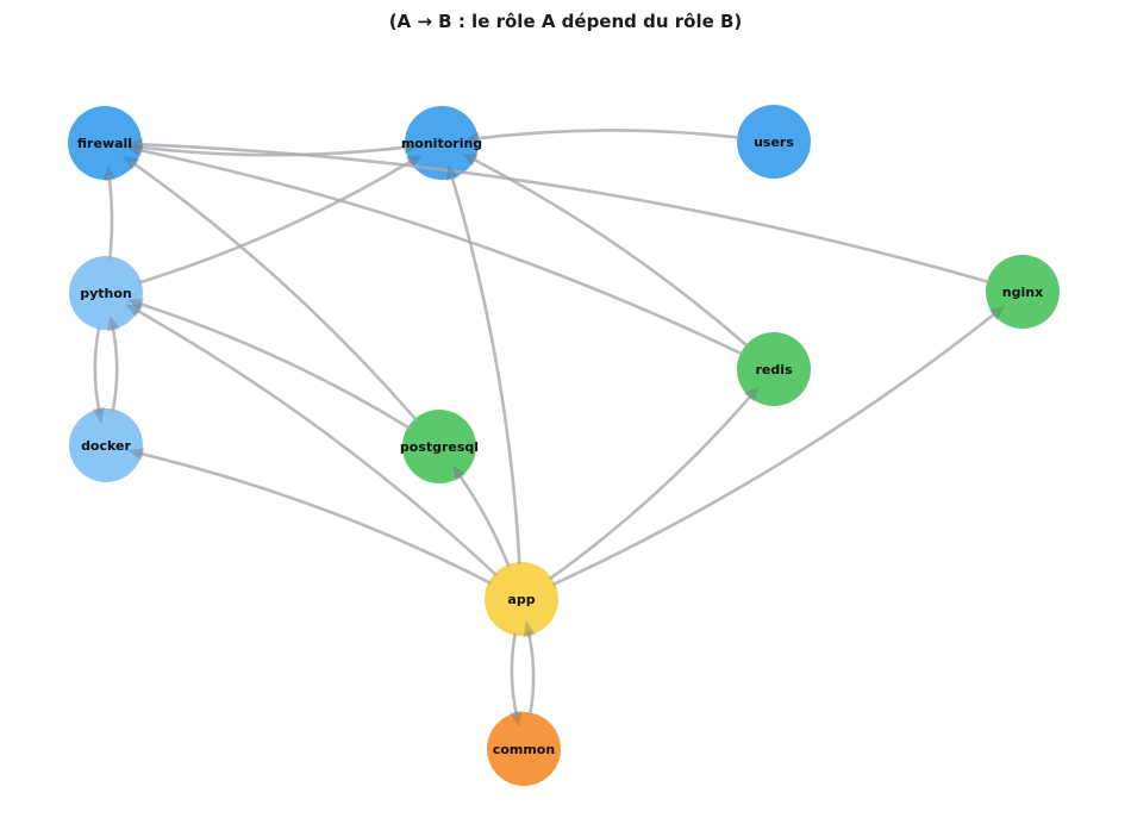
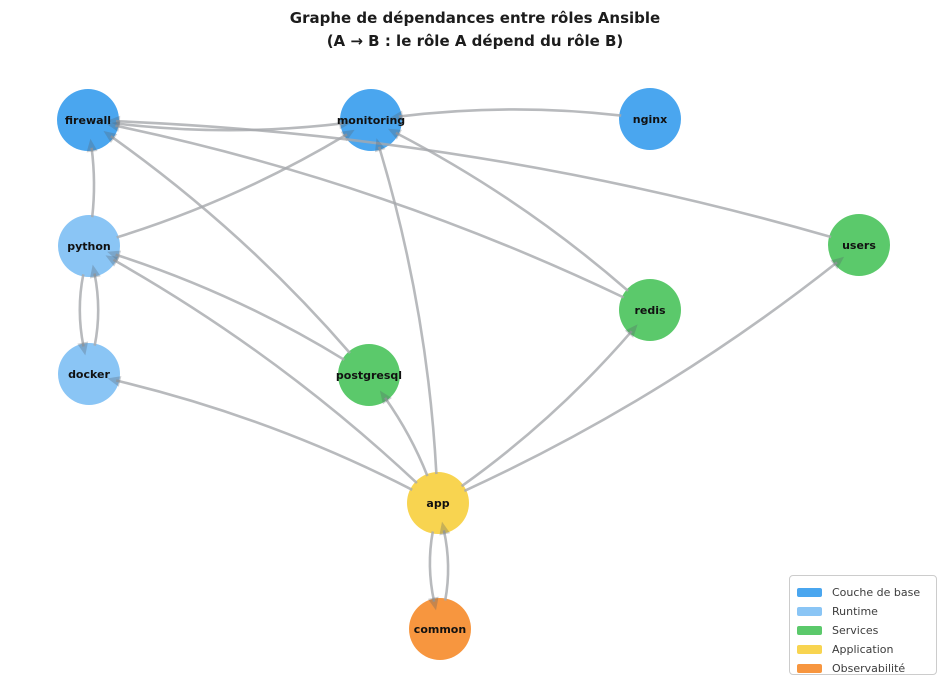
+ Graphe de dépendances entre rôles Ansible
  (A → B : le rôle A dépend du rôle B)
  firewall
  monitoring
- users
+ nginx
  python
- nginx
+ users
  redis
  docker
  postgresql
  app
  common
+ Couche de base
+ Runtime
+ Services
+ Application
+ Observabilité
